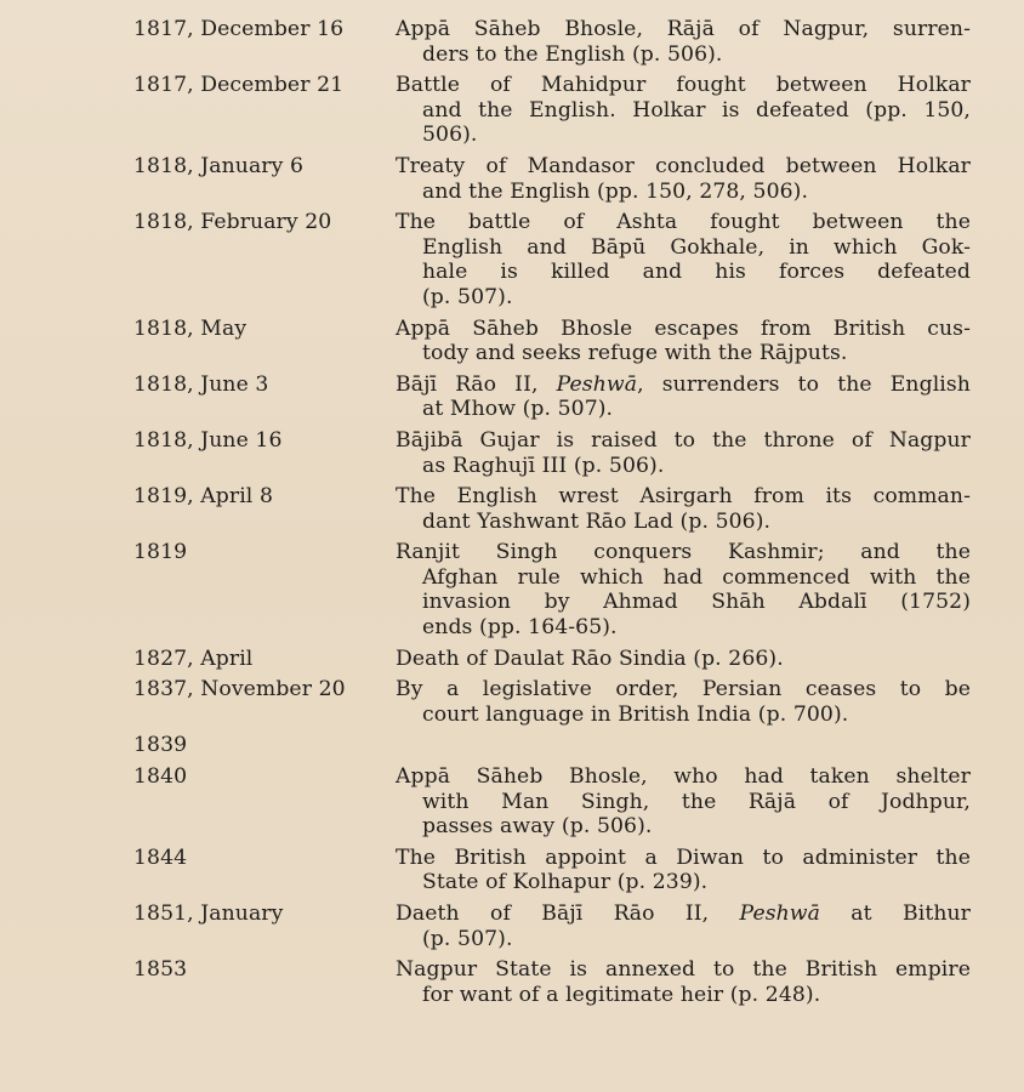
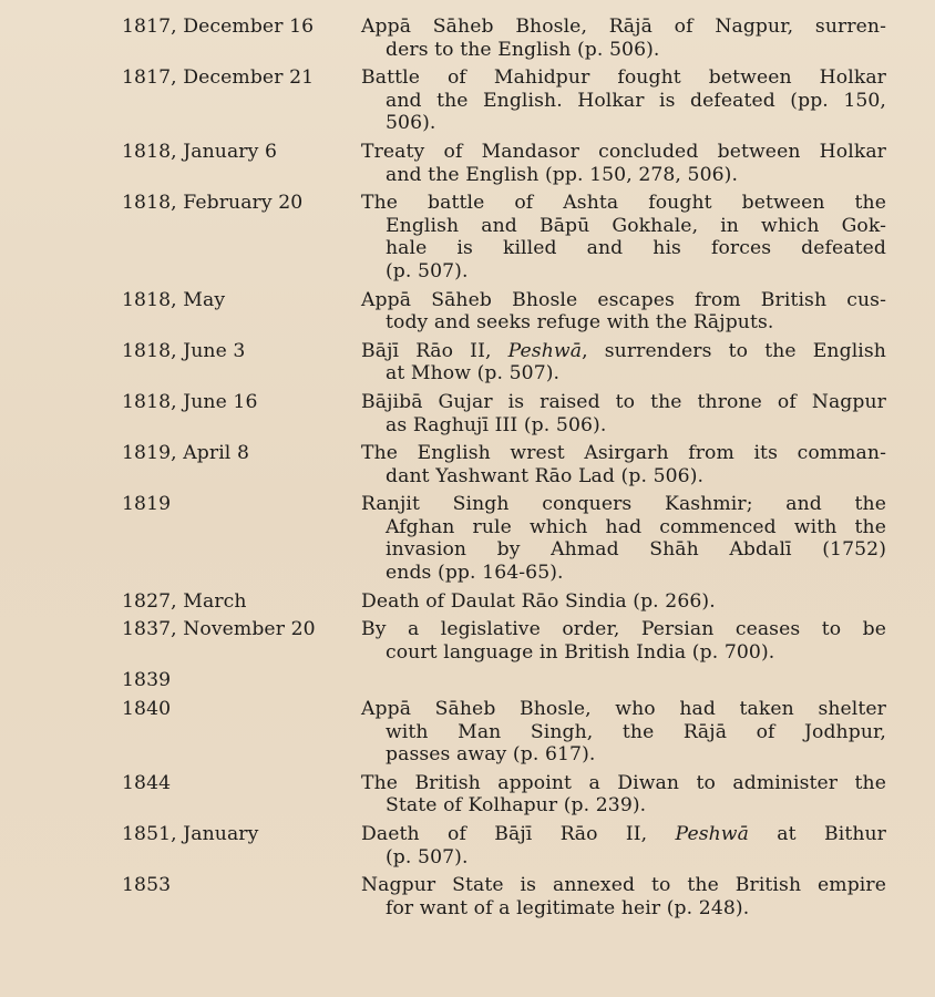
  1817, December 16
  Appā Sāheb Bhosle, Rājā of Nagpur, surren-
  ders to the English (p. 506).
  1817, December 21
  Battle of Mahidpur fought between Holkar
  and the English. Holkar is defeated (pp. 150,
  506).
  1818, January 6
  Treaty of Mandasor concluded between Holkar
  and the English (pp. 150, 278, 506).
  1818, February 20
  The battle of Ashta fought between the
  English and Bāpū Gokhale, in which Gok-
  hale is killed and his forces defeated
  (p. 507).
  1818, May
  Appā Sāheb Bhosle escapes from British cus-
  tody and seeks refuge with the Rājputs.
  1818, June 3
  Bājī Rāo II, Peshwā, surrenders to the English
  at Mhow (p. 507).
  1818, June 16
  Bājibā Gujar is raised to the throne of Nagpur
  as Raghujī III (p. 506).
  1819, April 8
  The English wrest Asirgarh from its comman-
  dant Yashwant Rāo Lad (p. 506).
  1819
  Ranjit Singh conquers Kashmir; and the
  Afghan rule which had commenced with the
  invasion by Ahmad Shāh Abdalī (1752)
  ends (pp. 164-65).
- 1827, April
+ 1827, March
  Death of Daulat Rāo Sindia (p. 266).
  1837, November 20
  By a legislative order, Persian ceases to be
  court language in British India (p. 700).
  1839
  1840
  Appā Sāheb Bhosle, who had taken shelter
  with Man Singh, the Rājā of Jodhpur,
- passes away (p. 506).
+ passes away (p. 617).
  1844
  The British appoint a Diwan to administer the
  State of Kolhapur (p. 239).
  1851, January
  Daeth of Bājī Rāo II, Peshwā at Bithur
  (p. 507).
  1853
  Nagpur State is annexed to the British empire
  for want of a legitimate heir (p. 248).
